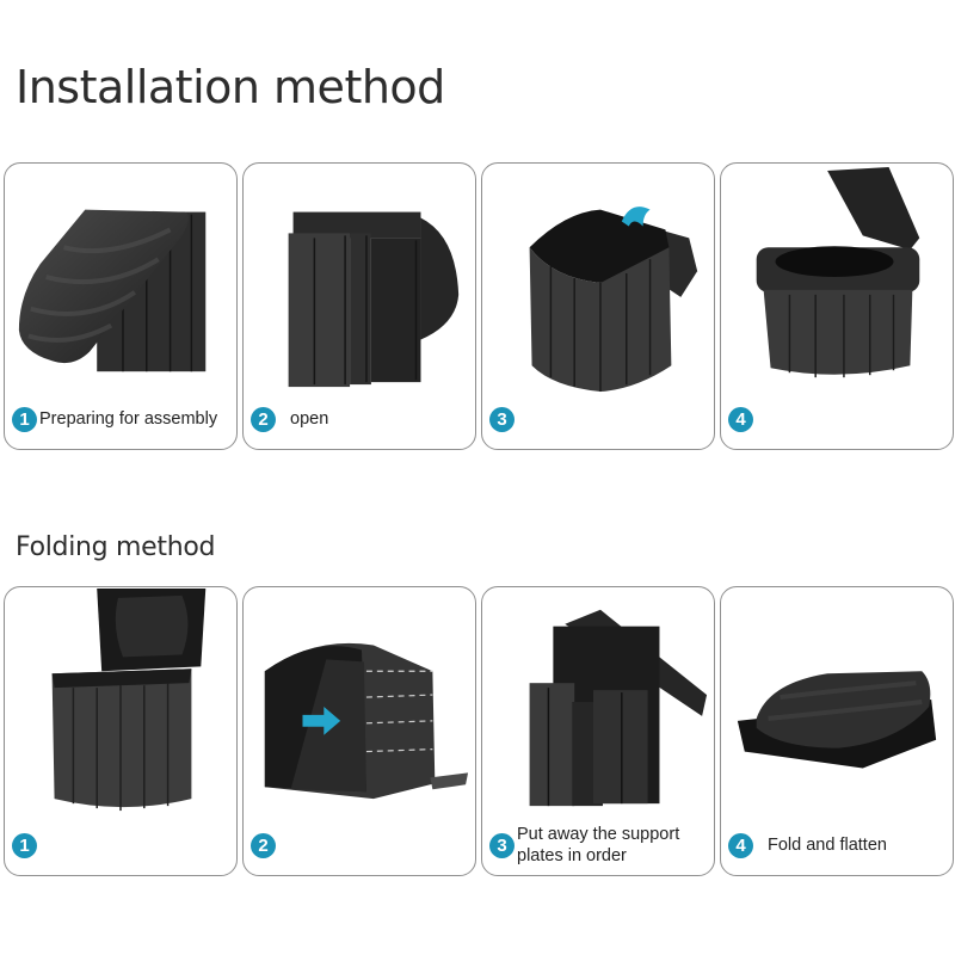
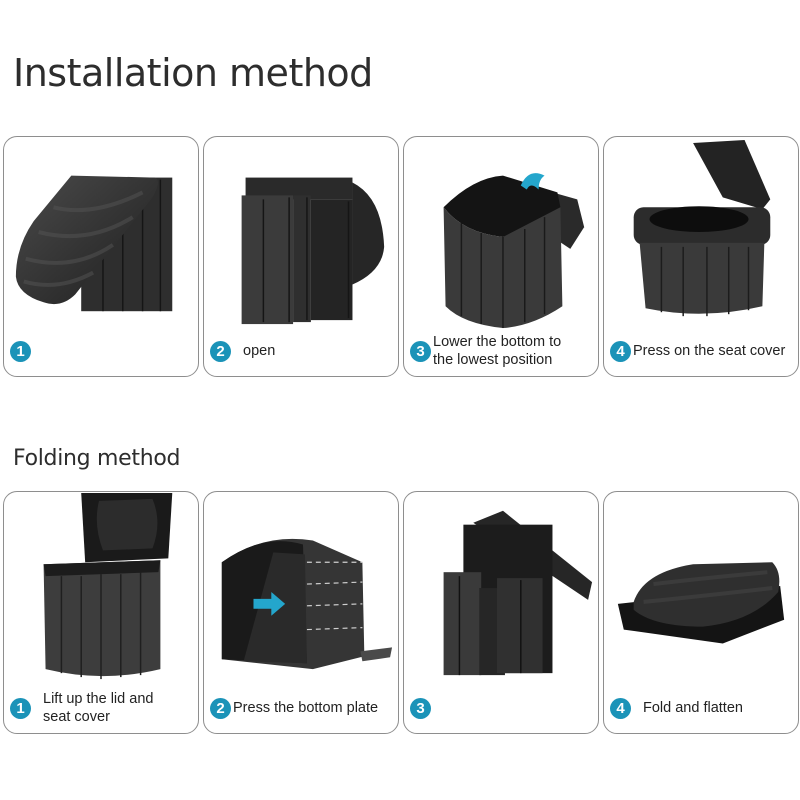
  Installation method
  1
- Preparing for assembly
  2
  open
  3
+ Lower the bottom to
+ the lowest position
  4
+ Press on the seat cover
  Folding method
  1
+ Lift up the lid and
+ seat cover
  2
+ Press the bottom plate
  3
- Put away the support
- plates in order
  4
  Fold and flatten
